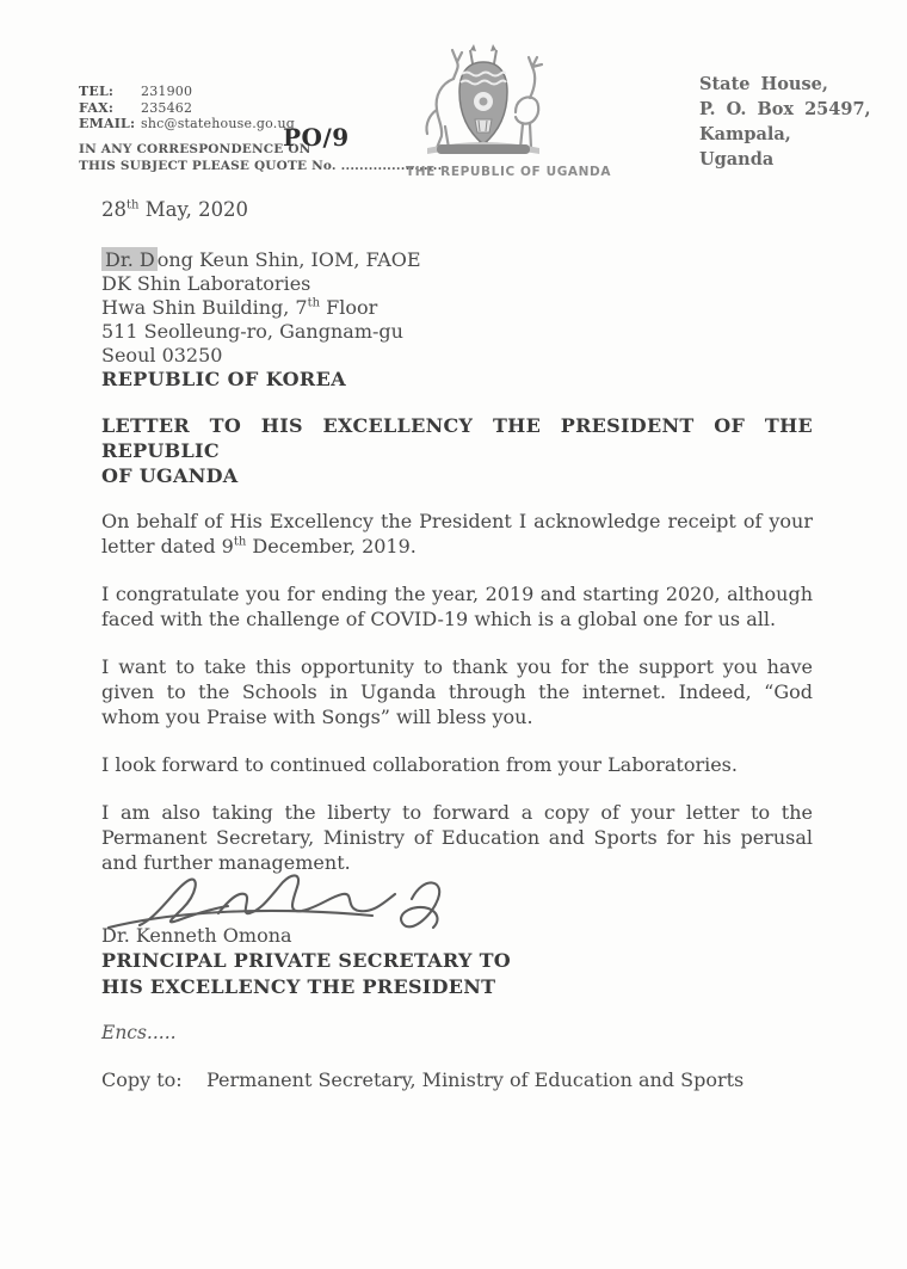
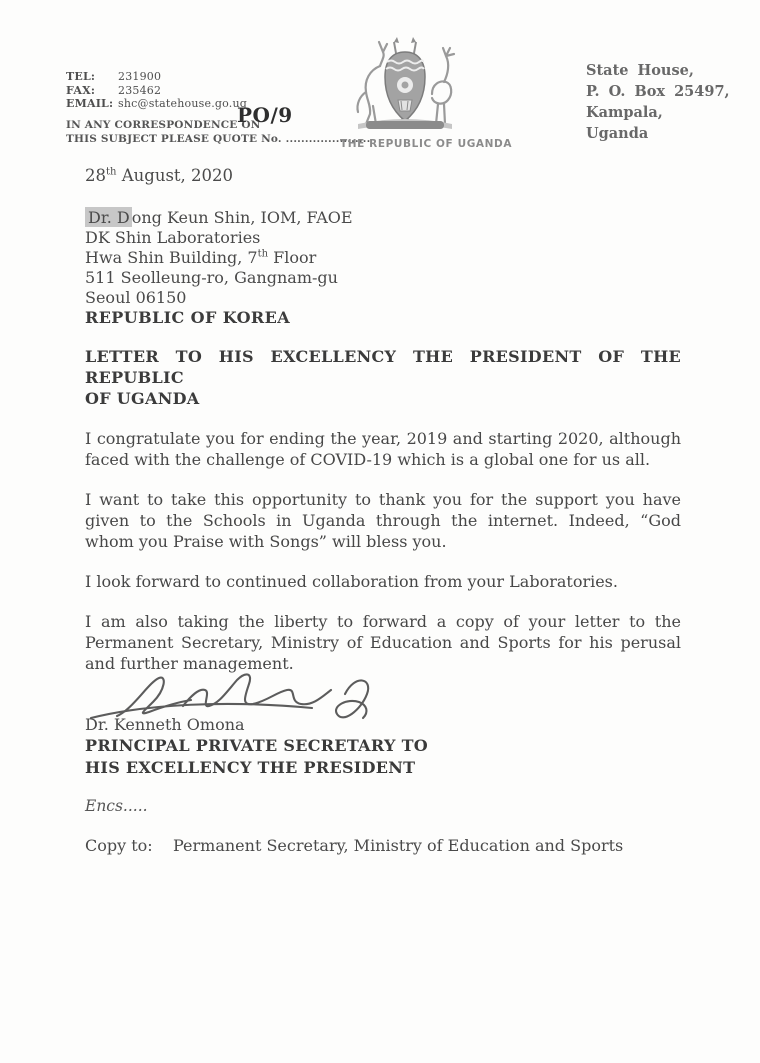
  TEL:
  231900
  FAX:
  235462
  EMAIL:
  shc@statehouse.go.ug
  IN ANY CORRESPONDENCE ON
  THIS SUBJECT PLEASE QUOTE No. ..............
  PO/9
  THE REPUBLIC OF UGANDA
  State House,
  P. O. Box 25497,
  Kampala,
  Uganda
- 28th May, 2020
+ 28th August, 2020
  Dr. Dong Keun Shin, IOM, FAOE
  DK Shin Laboratories
  Hwa Shin Building, 7th Floor
  511 Seolleung-ro, Gangnam-gu
- Seoul 03250
+ Seoul 06150
  REPUBLIC OF KOREA
  LETTER TO HIS EXCELLENCY THE PRESIDENT OF THE REPUBLIC
  OF UGANDA
- On behalf of His Excellency the President I acknowledge receipt of your letter dated 9th December, 2019.
  I congratulate you for ending the year, 2019 and starting 2020, although faced with the challenge of COVID-19 which is a global one for us all.
  I want to take this opportunity to thank you for the support you have given to the Schools in Uganda through the internet. Indeed, “God whom you Praise with Songs” will bless you.
  I look forward to continued collaboration from your Laboratories.
  I am also taking the liberty to forward a copy of your letter to the Permanent Secretary, Ministry of Education and Sports for his perusal and further management.
  Dr. Kenneth Omona
  PRINCIPAL PRIVATE SECRETARY TO
  HIS EXCELLENCY THE PRESIDENT
  Encs.....
  Copy to: Permanent Secretary, Ministry of Education and Sports
